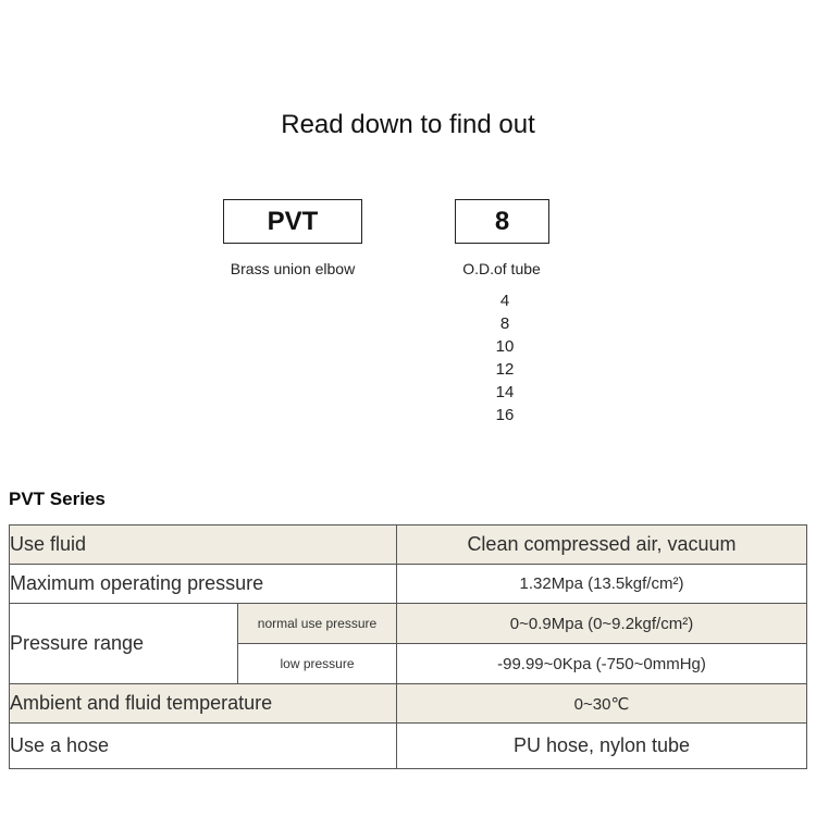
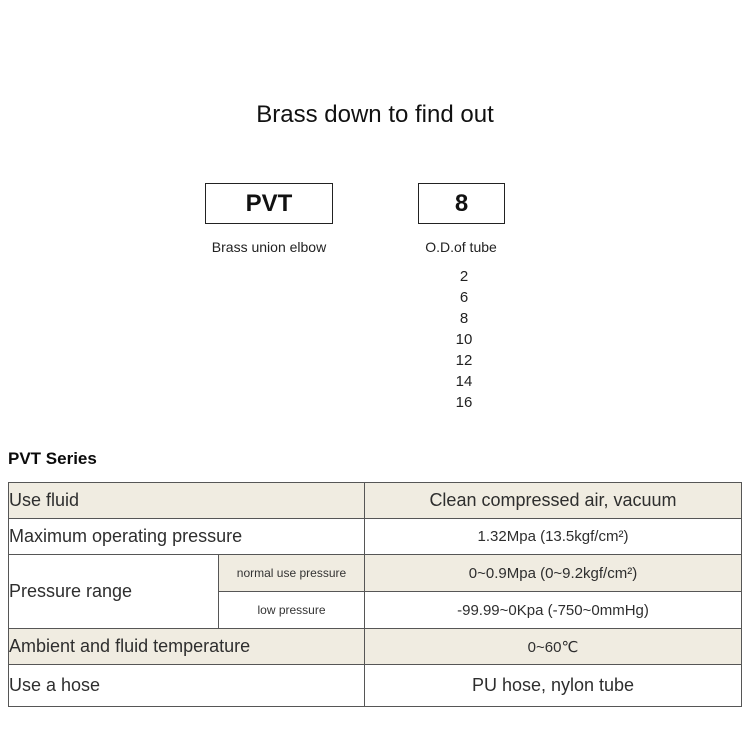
- Read down to find out
+ Brass down to find out
  PVT
  8
  Brass union elbow
  O.D.of tube
- 4
+ 2
+ 6
  8
  10
  12
  14
  16
  PVT Series
  Use fluid	Clean compressed air, vacuum
  Maximum operating pressure	1.32Mpa (13.5kgf/cm²)
  Pressure range	normal use pressure	0~0.9Mpa (0~9.2kgf/cm²)
  low pressure	-99.99~0Kpa (-750~0mmHg)
- Ambient and fluid temperature	0~30℃
+ Ambient and fluid temperature	0~60℃
  Use a hose	PU hose, nylon tube
